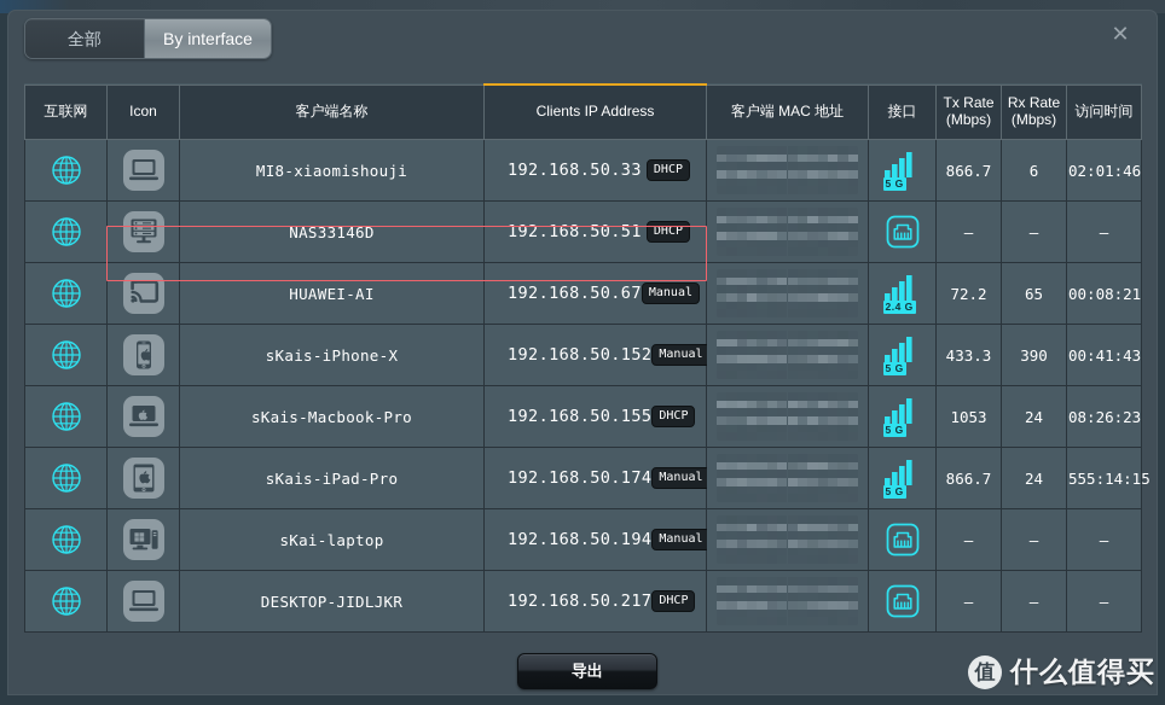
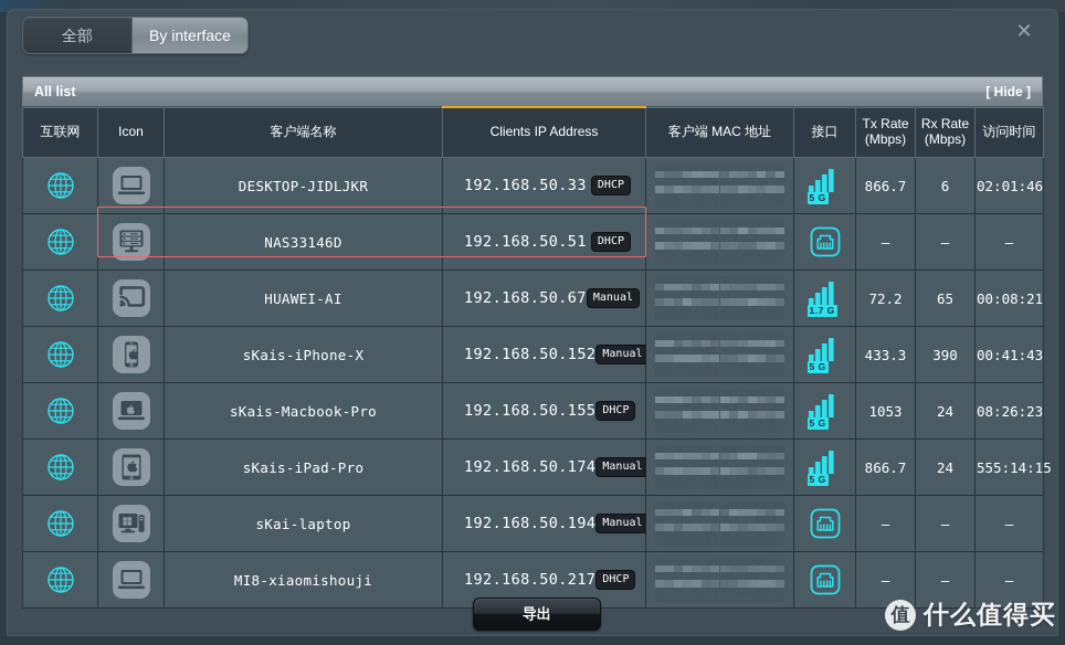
  ✕
  全部
  By interface
+ All list
+ [ Hide ]
  互联网	Icon	客户端名称	Clients IP Address	客户端 MAC 地址	接口	Tx Rate (Mbps)	Rx Rate (Mbps)	访问时间
- 		MI8-xiaomishouji	192.168.50.33 DHCP		5 G	866.7	6	02:01:46
+ 		DESKTOP-JIDLJKR	192.168.50.33 DHCP		5 G	866.7	6	02:01:46
  		NAS33146D	192.168.50.51 DHCP			–	–	–
- 		HUAWEI-AI	192.168.50.67 Manual		2.4 G	72.2	65	00:08:21
+ 		HUAWEI-AI	192.168.50.67 Manual		1.7 G	72.2	65	00:08:21
  		sKais-iPhone-X	192.168.50.152 Manual		5 G	433.3	390	00:41:43
  		sKais-Macbook-Pro	192.168.50.155 DHCP		5 G	1053	24	08:26:23
  		sKais-iPad-Pro	192.168.50.174 Manual		5 G	866.7	24	555:14:15
  		sKai-laptop	192.168.50.194 Manual			–	–	–
- 		DESKTOP-JIDLJKR	192.168.50.217 DHCP			–	–	–
+ 		MI8-xiaomishouji	192.168.50.217 DHCP			–	–	–
  导出
  值
  什么值得买
